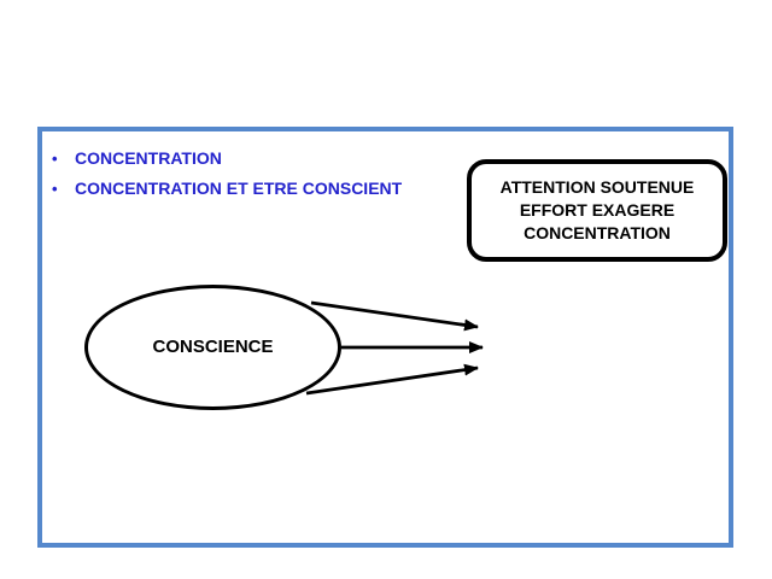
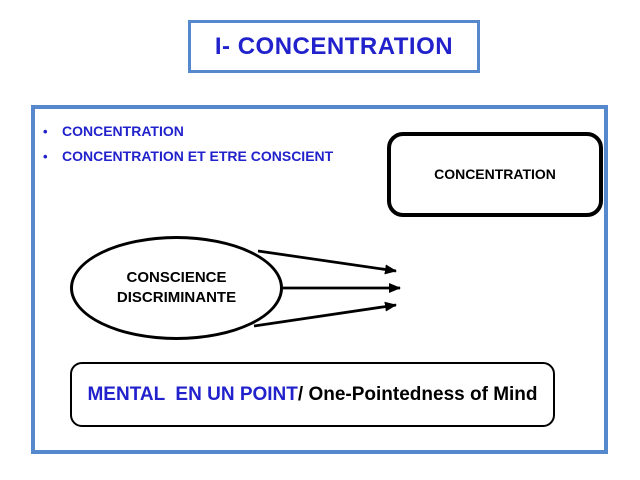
+ I- CONCENTRATION
  •
  CONCENTRATION
  •
  CONCENTRATION ET ETRE CONSCIENT
- ATTENTION SOUTENUE
- EFFORT EXAGERE
  CONCENTRATION
  CONSCIENCE
+ DISCRIMINANTE
+ MENTAL EN UN POINT/ One-Pointedness of Mind
